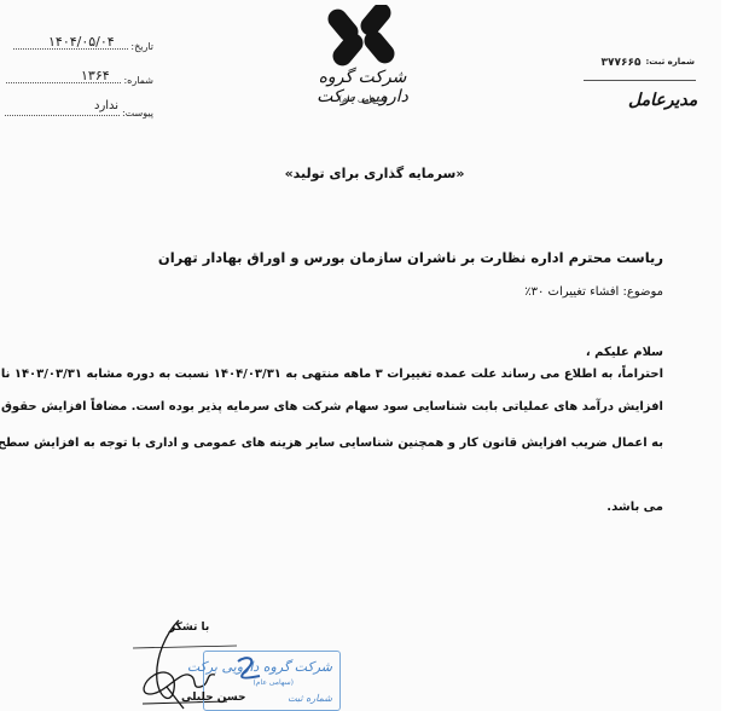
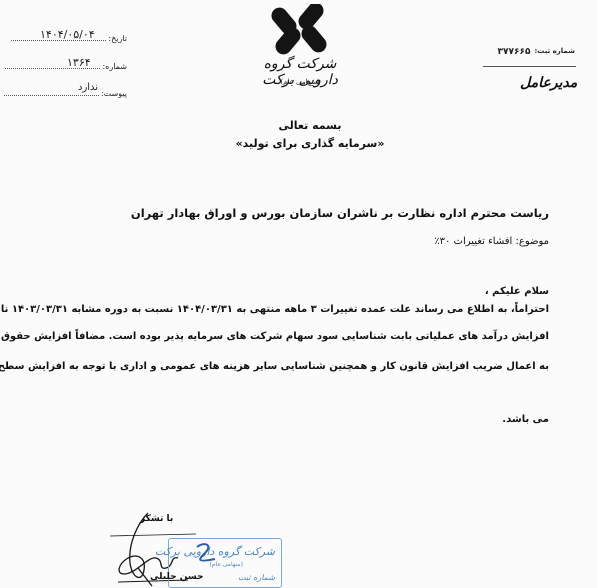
  تاریخ:
  ۱۴۰۴/۰۵/۰۴
  شماره:
  ۱۳۶۴
  پیوست:
  ندارد
  شرکت گروه دارویی برکت
  (سهامی عام)
  شماره ثبت:
  ۳۷۷۶۶۵
  مدیرعامل
+ بسمه تعالی
  «سرمایه گذاری برای تولید»
  ریاست محترم اداره نظارت بر ناشران سازمان بورس و اوراق بهادار تهران
  موضوع: افشاء تغییرات ۳۰٪
  سلام علیکم ،
  احتراماً، به اطلاع می رساند علت عمده تغییرات ۳ ماهه منتهی به ۱۴۰۴/۰۳/۳۱ نسبت به دوره مشابه ۱۴۰۳/۰۳/۳۱ نا
  افزایش درآمد های عملیاتی بابت شناسایی سود سهام شرکت های سرمایه پذیر بوده است. مضافاً افزایش حقوق
  به اعمال ضریب افزایش قانون کار و همچنین شناسایی سایر هزینه های عمومی و اداری با توجه به افزایش سطح
  می باشد.
  با تشک
  شرکت گروه دارویی برکت
  شماره ثبت
  حسن جلیلی
